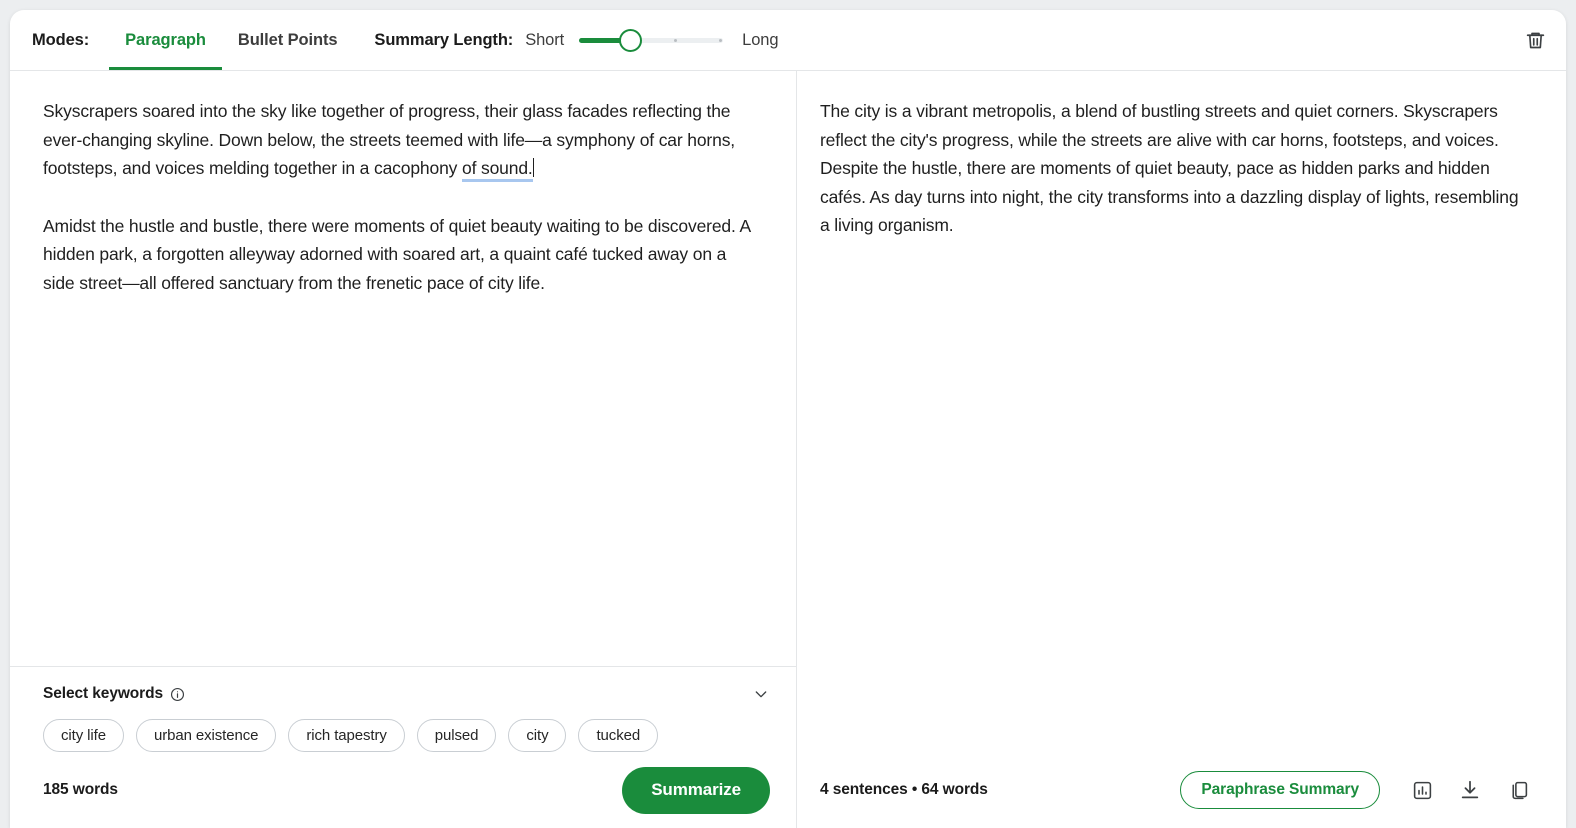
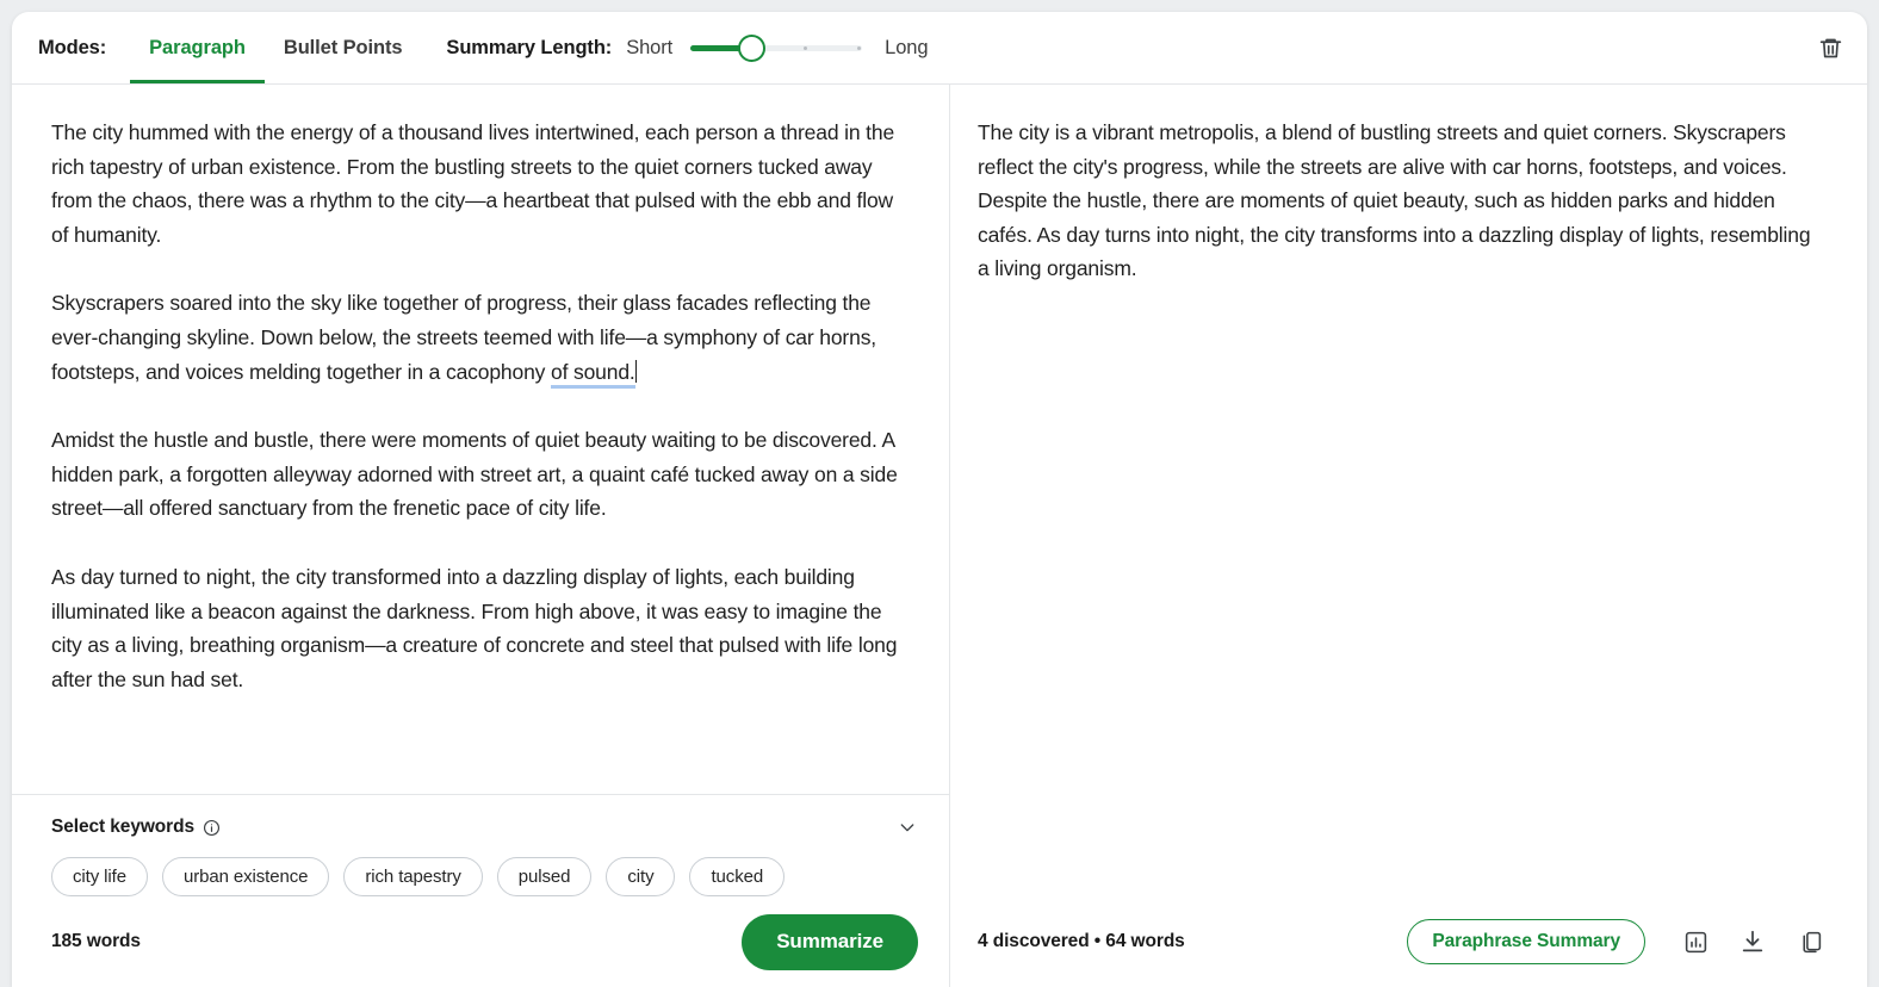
  Modes:
  Paragraph
  Bullet Points
  Summary Length:
  Short
  Long
+ The city hummed with the energy of a thousand lives intertwined, each person a thread in the rich tapestry of urban existence. From the bustling streets to the quiet corners tucked away from the chaos, there was a rhythm to the city—a heartbeat that pulsed with the ebb and flow of humanity.
  Skyscrapers soared into the sky like together of progress, their glass facades reflecting the ever-changing skyline. Down below, the streets teemed with life—a symphony of car horns, footsteps, and voices melding together in a cacophony of sound.
- Amidst the hustle and bustle, there were moments of quiet beauty waiting to be discovered. A hidden park, a forgotten alleyway adorned with soared art, a quaint café tucked away on a side street—all offered sanctuary from the frenetic pace of city life.
+ Amidst the hustle and bustle, there were moments of quiet beauty waiting to be discovered. A hidden park, a forgotten alleyway adorned with street art, a quaint café tucked away on a side street—all offered sanctuary from the frenetic pace of city life.
+ As day turned to night, the city transformed into a dazzling display of lights, each building illuminated like a beacon against the darkness. From high above, it was easy to imagine the city as a living, breathing organism—a creature of concrete and steel that pulsed with life long after the sun had set.
  Select keywords
  city life
  urban existence
  rich tapestry
  pulsed
  city
  tucked
  185 words
  Summarize
- The city is a vibrant metropolis, a blend of bustling streets and quiet corners. Skyscrapers reflect the city's progress, while the streets are alive with car horns, footsteps, and voices. Despite the hustle, there are moments of quiet beauty, pace as hidden parks and hidden cafés. As day turns into night, the city transforms into a dazzling display of lights, resembling a living organism.
+ The city is a vibrant metropolis, a blend of bustling streets and quiet corners. Skyscrapers reflect the city's progress, while the streets are alive with car horns, footsteps, and voices. Despite the hustle, there are moments of quiet beauty, such as hidden parks and hidden cafés. As day turns into night, the city transforms into a dazzling display of lights, resembling a living organism.
- 4 sentences • 64 words
+ 4 discovered • 64 words
  Paraphrase Summary
